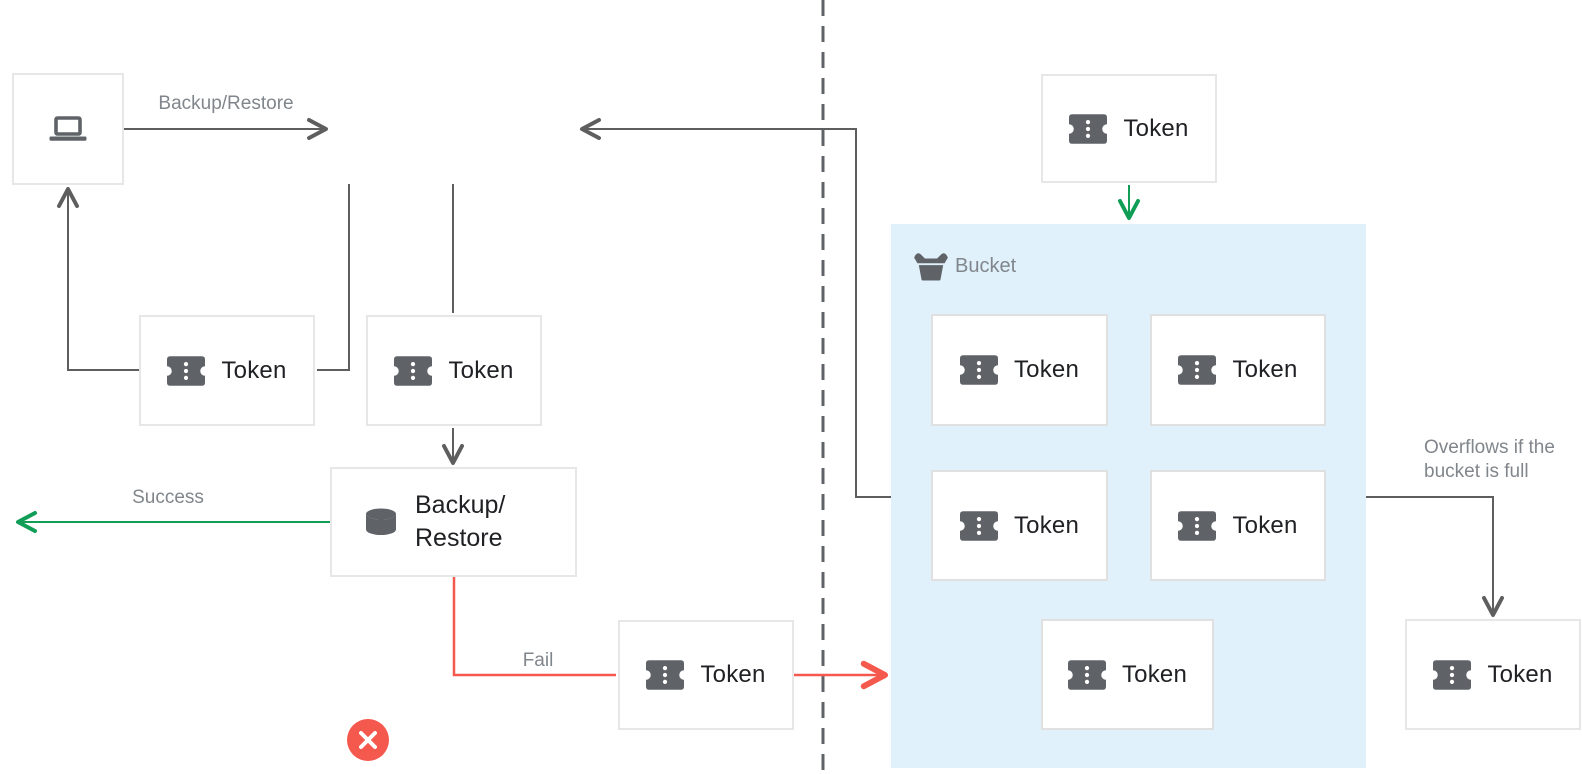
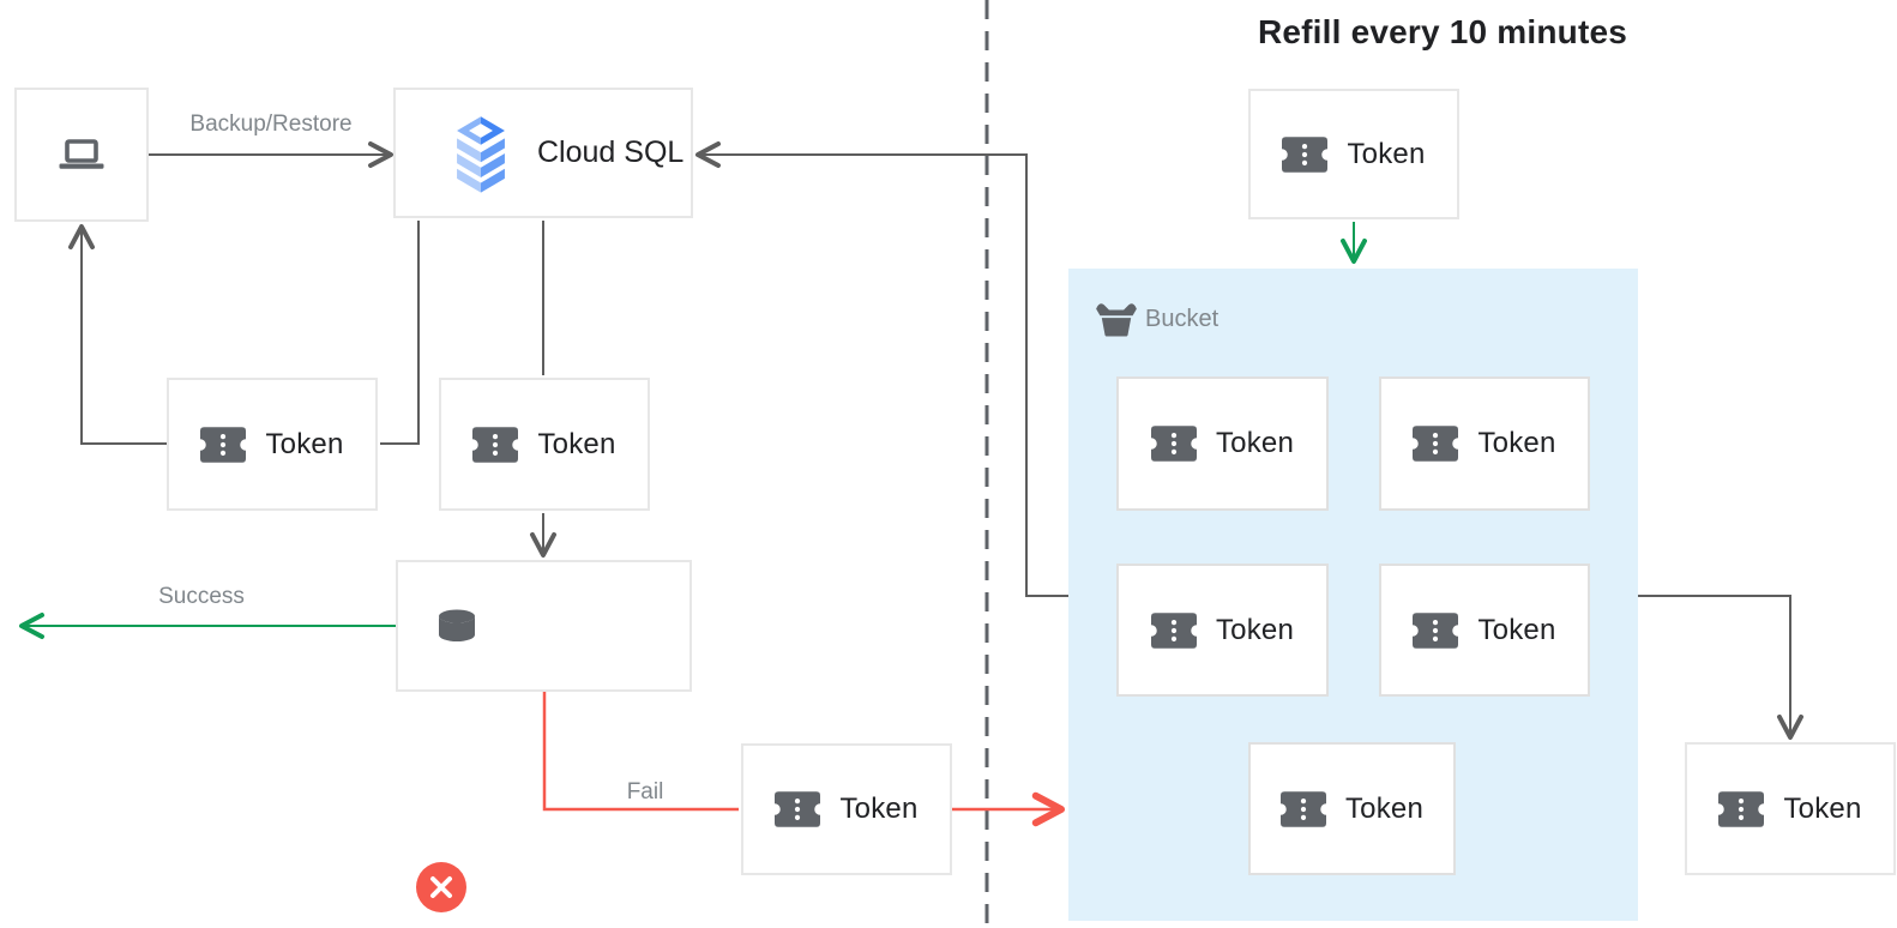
  Bucket
  Token
  Token
  Token
  Token
  Token
+ Refill every 10 minutes
+ Cloud SQL
  Token
  Token
- Backup/
- Restore
  Token
  Token
  Token
  Backup/Restore
  Success
  Fail
- Overflows if the
- bucket is full
